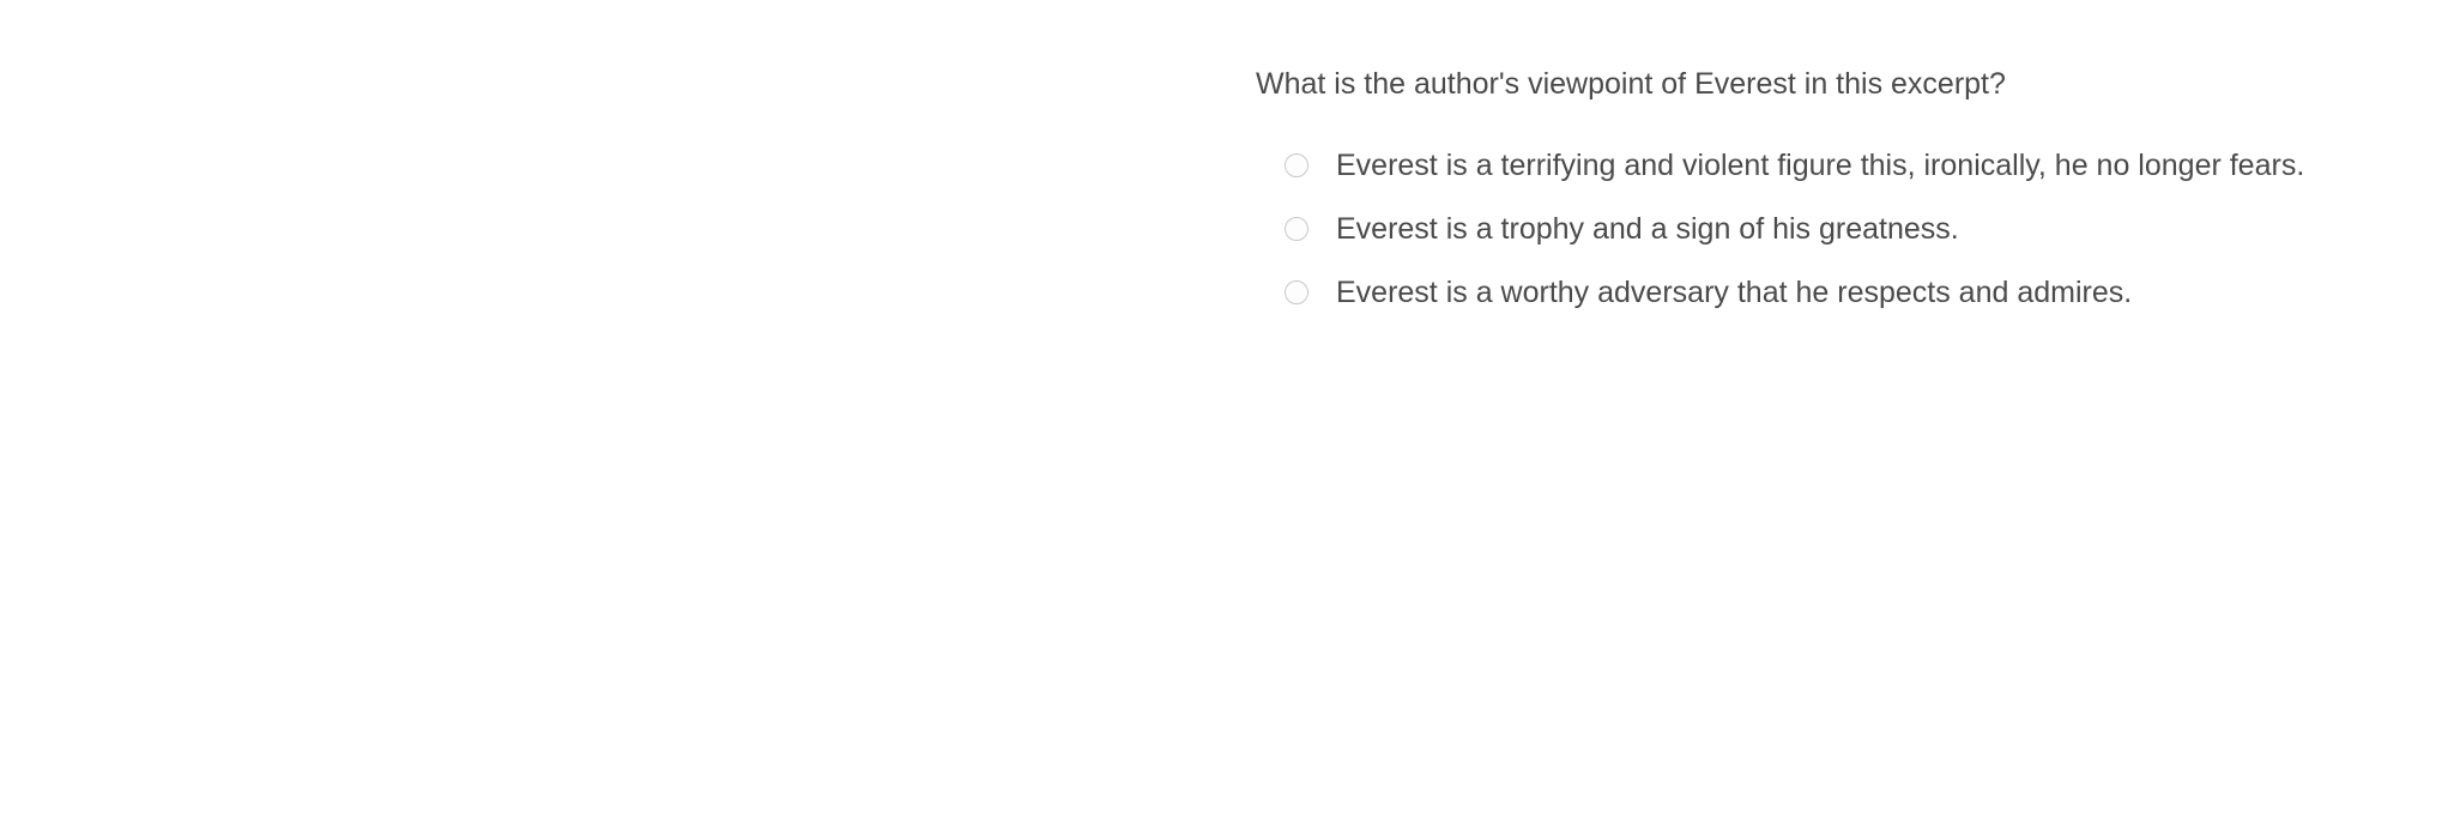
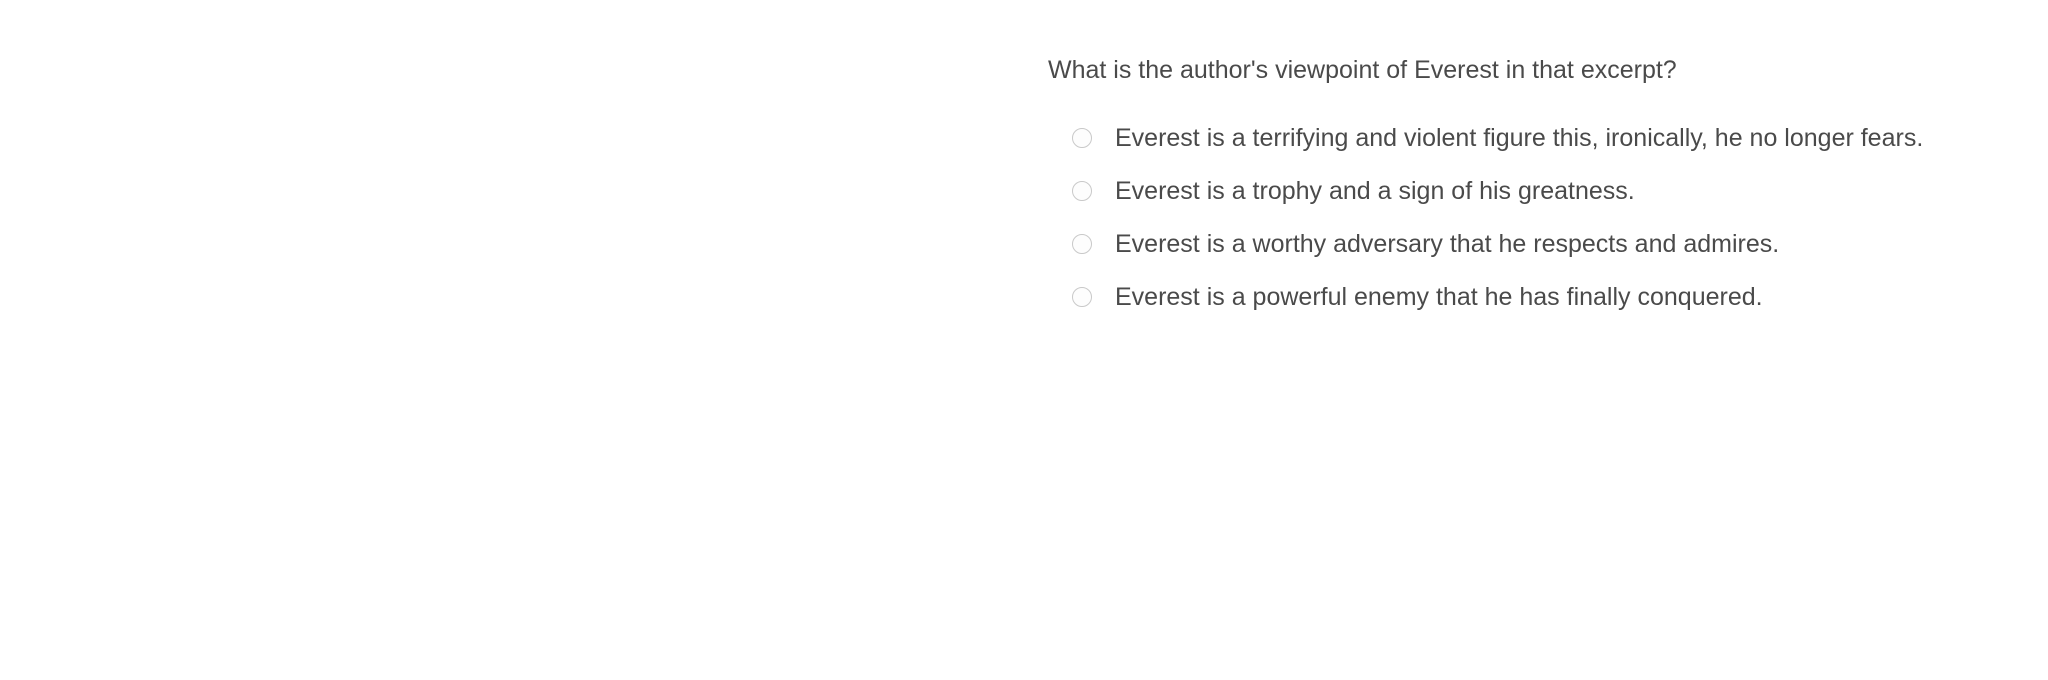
- What is the author's viewpoint of Everest in this excerpt?
+ What is the author's viewpoint of Everest in that excerpt?
  Everest is a terrifying and violent figure this, ironically, he no longer fears.
  Everest is a trophy and a sign of his greatness.
  Everest is a worthy adversary that he respects and admires.
+ Everest is a powerful enemy that he has finally conquered.
